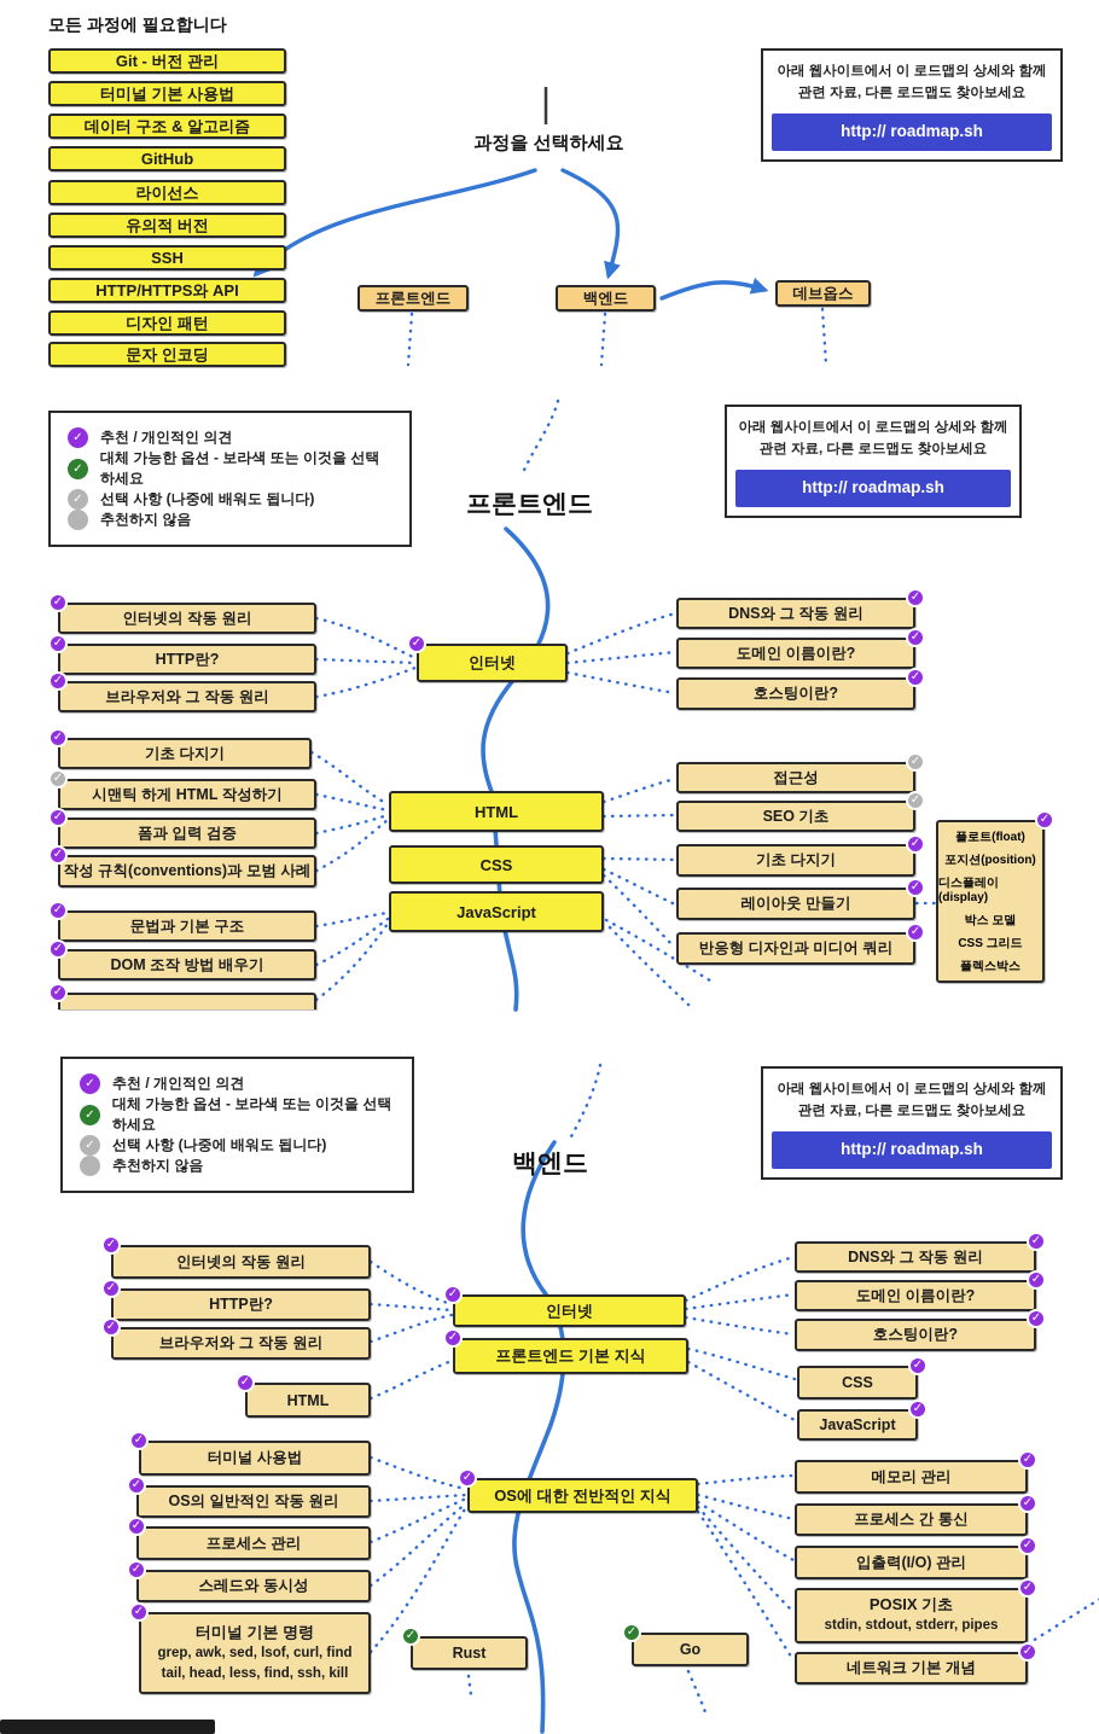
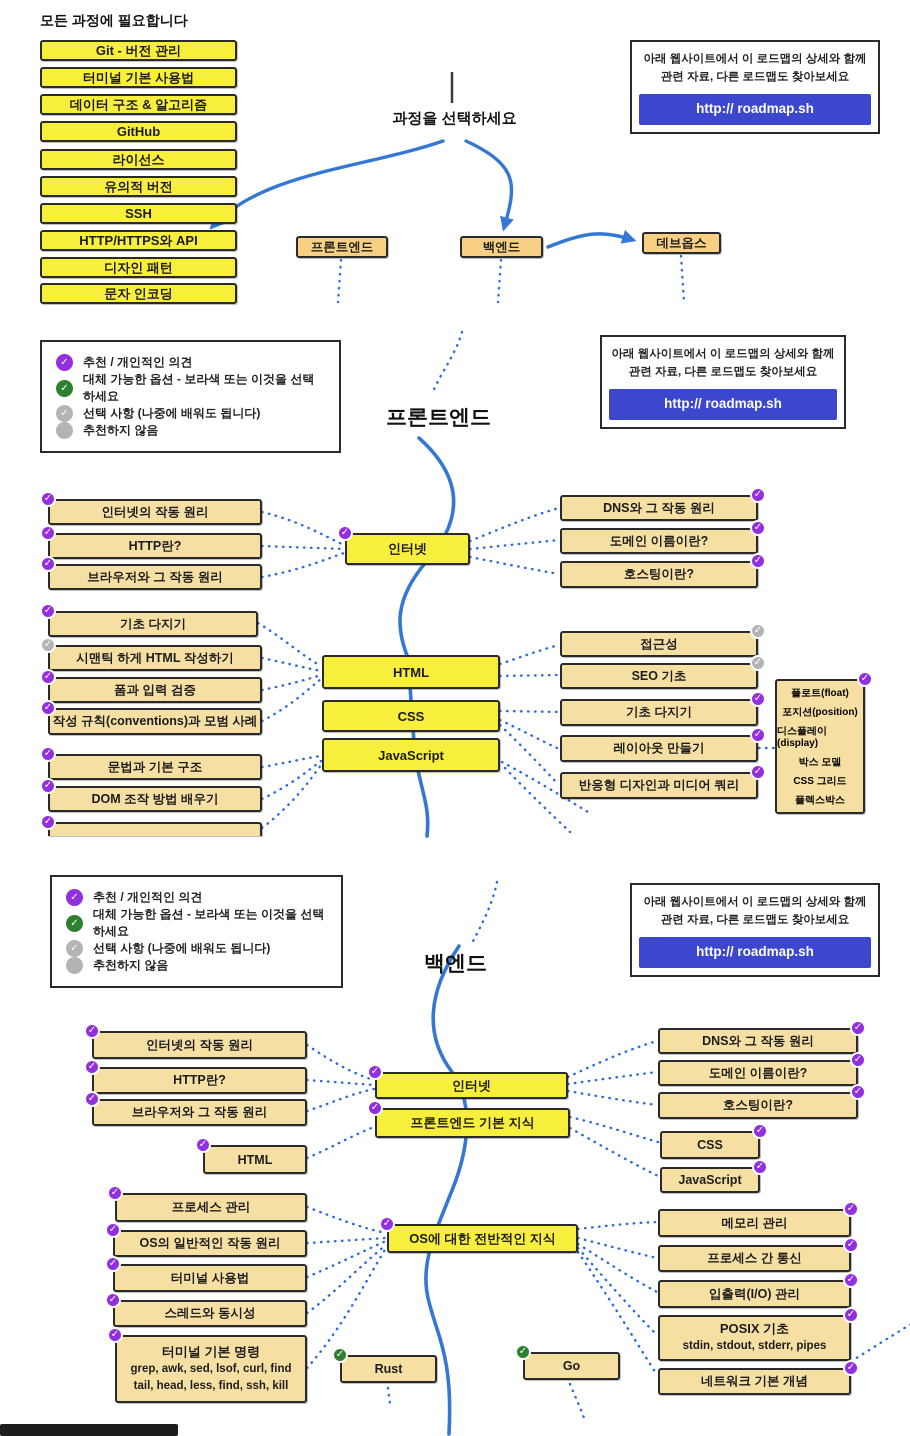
  모든 과정에 필요합니다
  Git - 버전 관리
  터미널 기본 사용법
  데이터 구조 & 알고리즘
  GitHub
  라이선스
  유의적 버전
  SSH
  HTTP/HTTPS와 API
  디자인 패턴
  문자 인코딩
  과정을 선택하세요
  프론트엔드
  백엔드
  데브옵스
  아래 웹사이트에서 이 로드맵의 상세와 함께
  관련 자료, 다른 로드맵도 찾아보세요
  http:// roadmap.sh
  ✓
  추천 / 개인적인 의견
  ✓
  대체 가능한 옵션 - 보라색 또는 이것을 선택하세요
  ✓
  선택 사항 (나중에 배워도 됩니다)
  추천하지 않음
  프론트엔드
  아래 웹사이트에서 이 로드맵의 상세와 함께
  관련 자료, 다른 로드맵도 찾아보세요
  http:// roadmap.sh
  ✓
  인터넷
  HTML
  CSS
  JavaScript
  ✓
  인터넷의 작동 원리
  ✓
  HTTP란?
  ✓
  브라우저와 그 작동 원리
  ✓
  기초 다지기
  ✓
  시맨틱 하게 HTML 작성하기
  ✓
  폼과 입력 검증
  ✓
  작성 규칙(conventions)과 모범 사례
  ✓
  문법과 기본 구조
  ✓
  DOM 조작 방법 배우기
  ✓
  ✓
  DNS와 그 작동 원리
  ✓
  도메인 이름이란?
  ✓
  호스팅이란?
  ✓
  접근성
  ✓
  SEO 기초
  ✓
  기초 다지기
  ✓
  레이아웃 만들기
  ✓
  반응형 디자인과 미디어 쿼리
  ✓
  플로트(float)
  포지션(position)
  디스플레이(display)
  박스 모델
  CSS 그리드
  플렉스박스
  ✓
  추천 / 개인적인 의견
  ✓
  대체 가능한 옵션 - 보라색 또는 이것을 선택하세요
  ✓
  선택 사항 (나중에 배워도 됩니다)
  추천하지 않음
  백엔드
  아래 웹사이트에서 이 로드맵의 상세와 함께
  관련 자료, 다른 로드맵도 찾아보세요
  http:// roadmap.sh
  ✓
  인터넷
  ✓
  프론트엔드 기본 지식
  ✓
  OS에 대한 전반적인 지식
  ✓
  인터넷의 작동 원리
  ✓
  HTTP란?
  ✓
  브라우저와 그 작동 원리
  ✓
  HTML
  ✓
- 터미널 사용법
+ 프로세스 관리
  ✓
  OS의 일반적인 작동 원리
  ✓
- 프로세스 관리
+ 터미널 사용법
  ✓
  스레드와 동시성
  ✓
  터미널 기본 명령
  grep, awk, sed, lsof, curl, find
  tail, head, less, find, ssh, kill
  ✓
  DNS와 그 작동 원리
  ✓
  도메인 이름이란?
  ✓
  호스팅이란?
  ✓
  CSS
  ✓
  JavaScript
  ✓
  메모리 관리
  ✓
  프로세스 간 통신
  ✓
  입출력(I/O) 관리
  ✓
  POSIX 기초
  stdin, stdout, stderr, pipes
  ✓
  네트워크 기본 개념
  ✓
  Rust
  ✓
  Go
